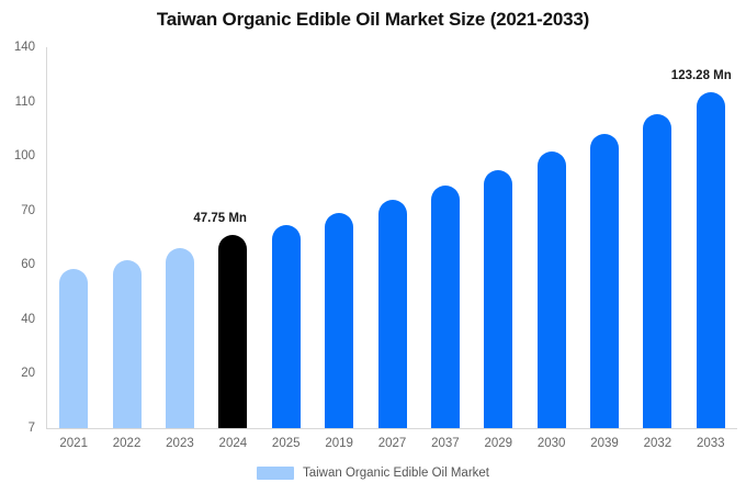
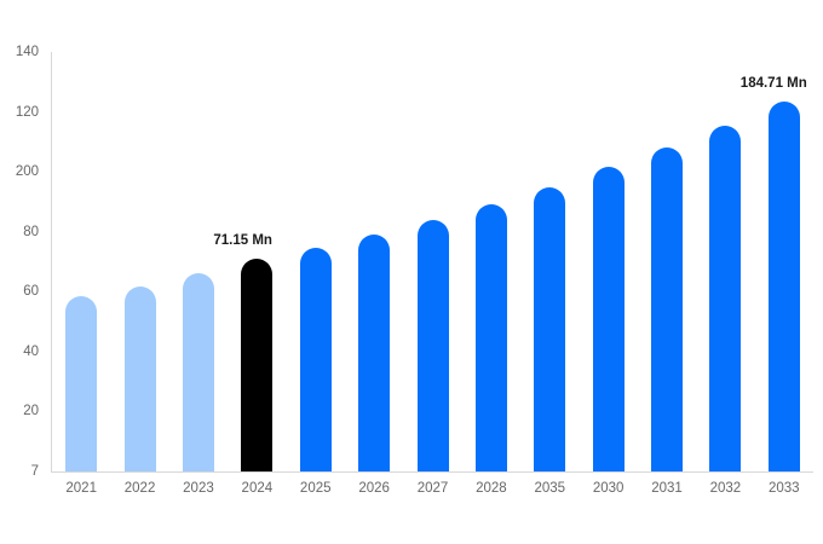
- Taiwan Organic Edible Oil Market Size (2021-2033)
  7
  20
  40
  60
- 70
+ 80
- 100
+ 200
- 110
+ 120
  140
  2021
  2022
  2023
  2024
  2025
- 2019
+ 2026
  2027
- 2037
+ 2028
- 2029
+ 2035
  2030
- 2039
+ 2031
  2032
  2033
- 47.75 Mn
+ 71.15 Mn
- 123.28 Mn
+ 184.71 Mn
- Taiwan Organic Edible Oil Market
